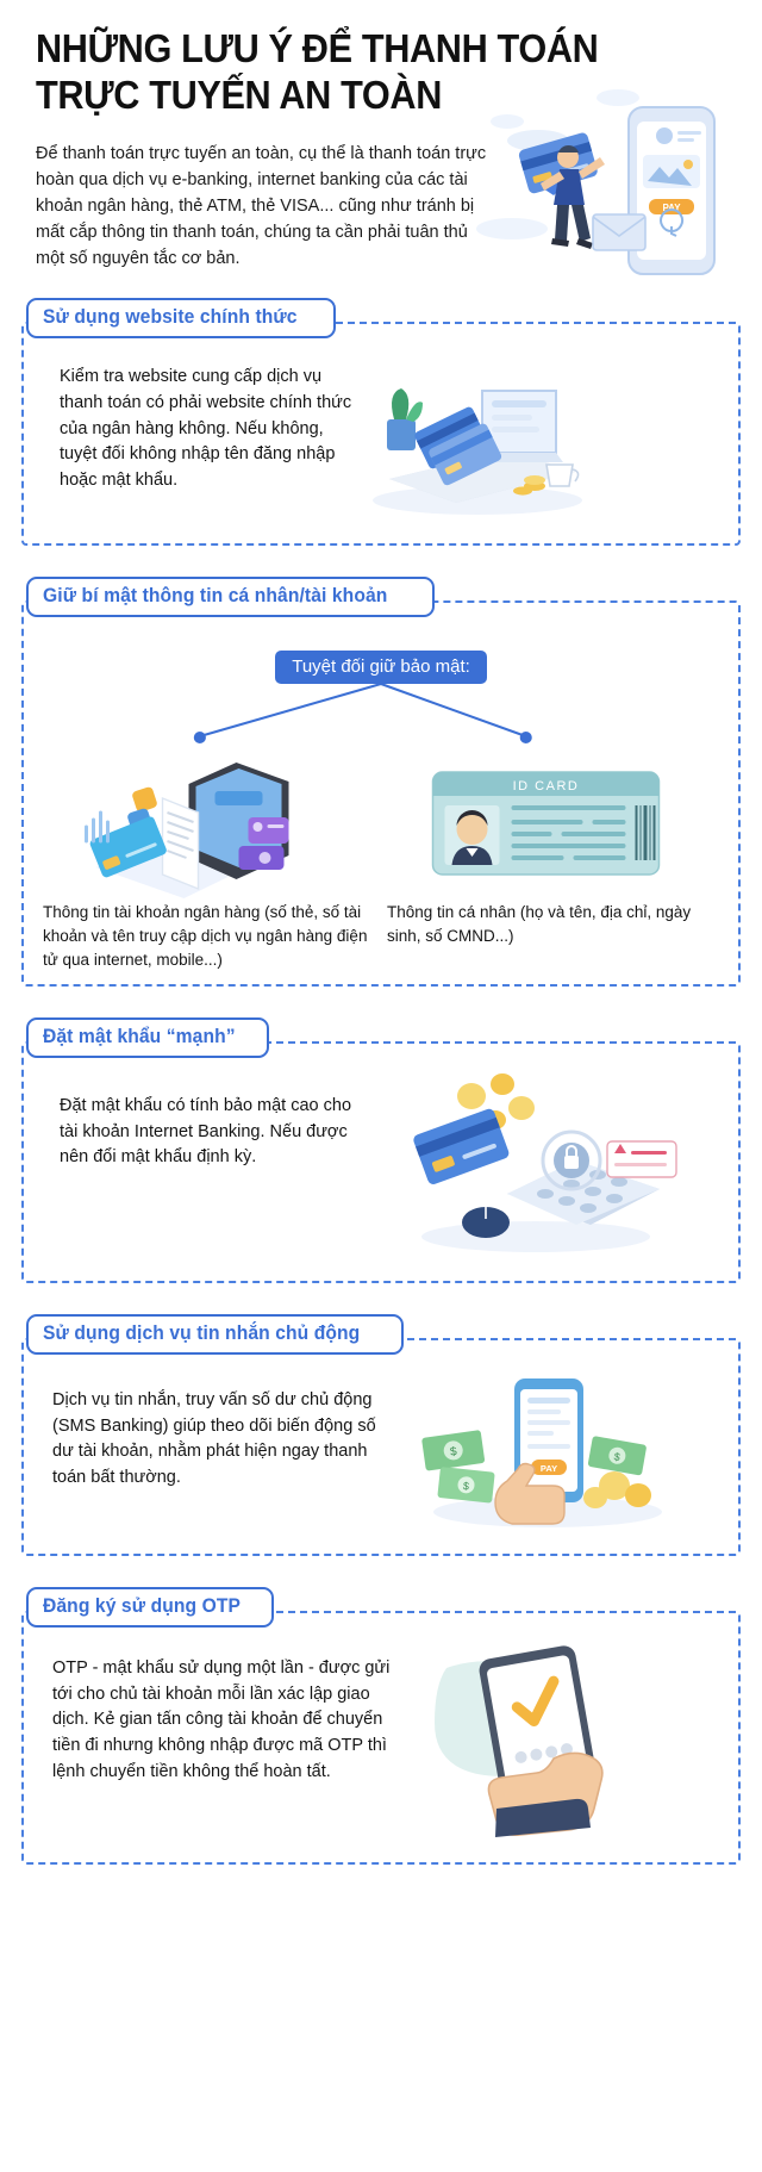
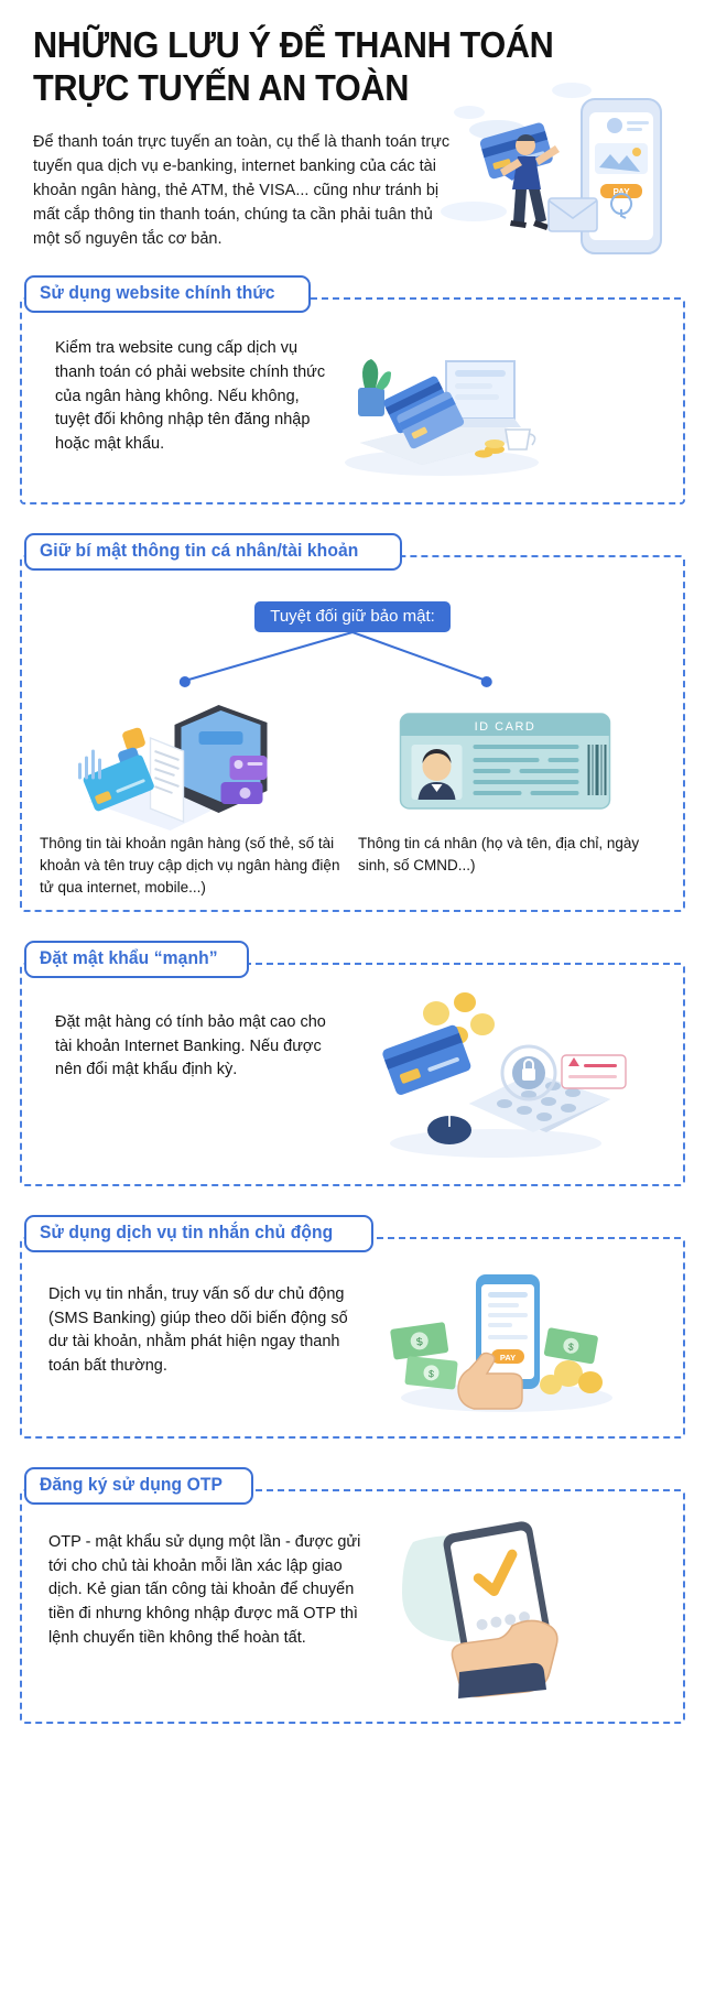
  NHỮNG LƯU Ý ĐỂ THANH TOÁN
  TRỰC TUYẾN AN TOÀN
  PAY
- Để thanh toán trực tuyến an toàn, cụ thể là thanh toán trực hoàn qua dịch vụ e-banking, internet banking của các tài khoản ngân hàng, thẻ ATM, thẻ VISA... cũng như tránh bị mất cắp thông tin thanh toán, chúng ta cần phải tuân thủ một số nguyên tắc cơ bản.
+ Để thanh toán trực tuyến an toàn, cụ thể là thanh toán trực tuyến qua dịch vụ e-banking, internet banking của các tài khoản ngân hàng, thẻ ATM, thẻ VISA... cũng như tránh bị mất cắp thông tin thanh toán, chúng ta cần phải tuân thủ một số nguyên tắc cơ bản.
  Sử dụng website chính thức
  Kiểm tra website cung cấp dịch vụ thanh toán có phải website chính thức của ngân hàng không. Nếu không, tuyệt đối không nhập tên đăng nhập hoặc mật khẩu.
  Giữ bí mật thông tin cá nhân/tài khoản
  Tuyệt đối giữ bảo mật:
  Thông tin tài khoản ngân hàng (số thẻ, số tài khoản và tên truy cập dịch vụ ngân hàng điện tử qua internet, mobile...)
  ID CARD
  Thông tin cá nhân (họ và tên, địa chỉ, ngày sinh, số CMND...)
  Đặt mật khẩu “mạnh”
- Đặt mật khẩu có tính bảo mật cao cho tài khoản Internet Banking. Nếu được nên đổi mật khẩu định kỳ.
+ Đặt mật hàng có tính bảo mật cao cho tài khoản Internet Banking. Nếu được nên đổi mật khẩu định kỳ.
  Sử dụng dịch vụ tin nhắn chủ động
  Dịch vụ tin nhắn, truy vấn số dư chủ động (SMS Banking) giúp theo dõi biến động số dư tài khoản, nhằm phát hiện ngay thanh toán bất thường.
  PAY
  Đăng ký sử dụng OTP
  OTP - mật khẩu sử dụng một lần - được gửi tới cho chủ tài khoản mỗi lần xác lập giao dịch. Kẻ gian tấn công tài khoản để chuyển tiền đi nhưng không nhập được mã OTP thì lệnh chuyển tiền không thể hoàn tất.
